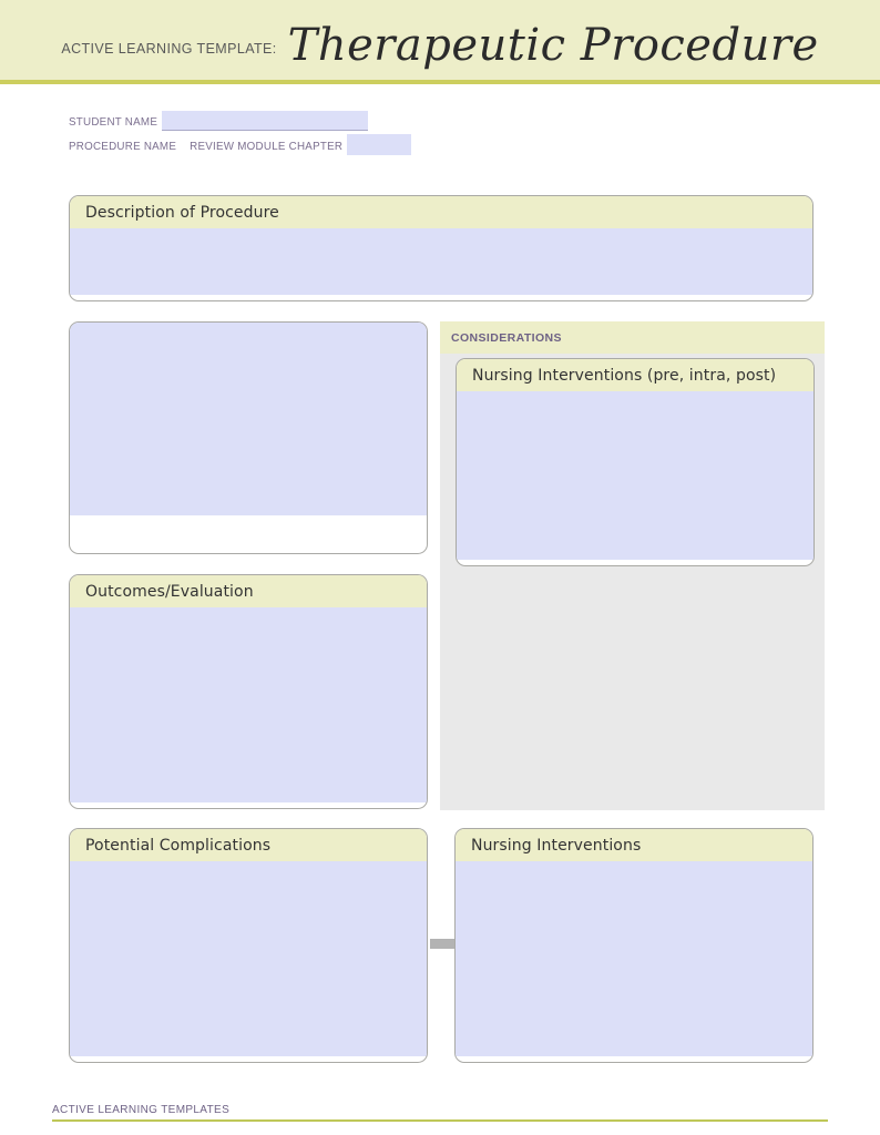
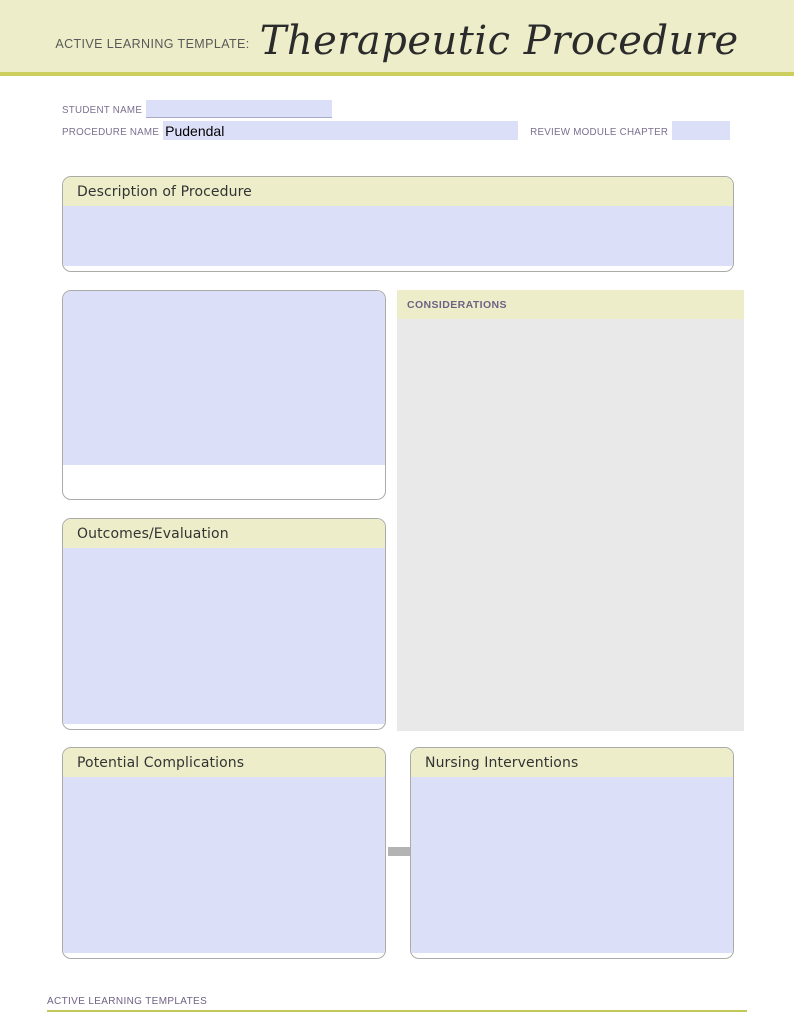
  ACTIVE LEARNING TEMPLATE:
  Therapeutic Procedure
  STUDENT NAME
  PROCEDURE NAME
+ Pudendal
  REVIEW MODULE CHAPTER
  Description of Procedure
  Outcomes/Evaluation
  CONSIDERATIONS
- Nursing Interventions (pre, intra, post)
  Potential Complications
  Nursing Interventions
  ACTIVE LEARNING TEMPLATES
